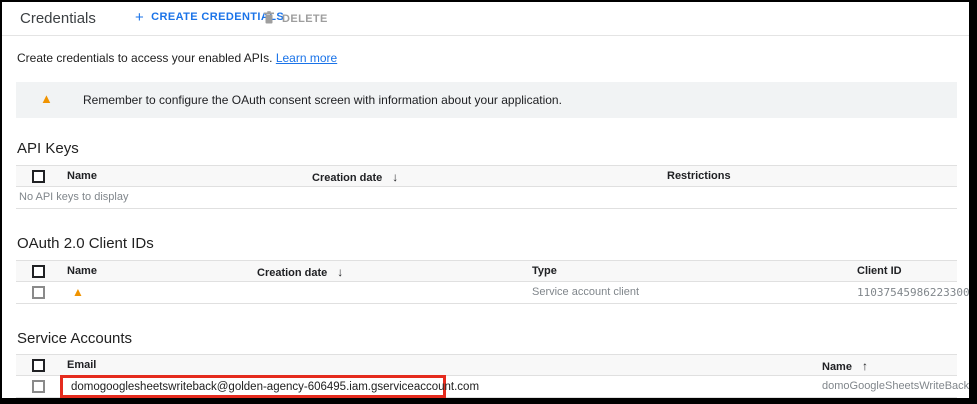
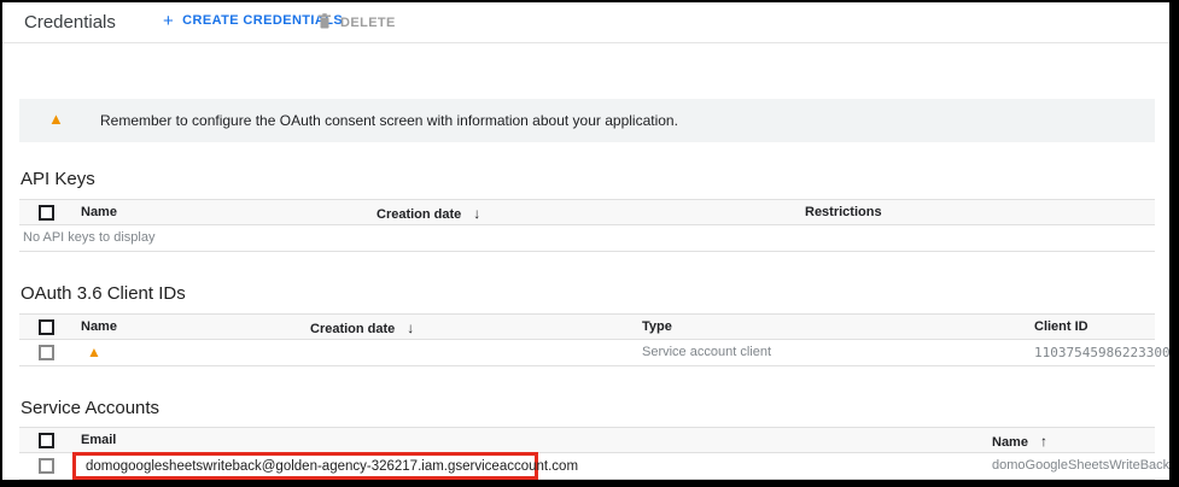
  Credentials
  +
  CREATE CREDENTIALS
  DELETE
- Create credentials to access your enabled APIs. Learn more
  ▲
  Remember to configure the OAuth consent screen with information about your application.
  API Keys
  Name
  Creation date ↓
  Restrictions
  No API keys to display
- OAuth 2.0 Client IDs
+ OAuth 3.6 Client IDs
  Name
  Creation date ↓
  Type
  Client ID
  ▲
  Service account client
  11037545986223300
  Service Accounts
  Email
  Name ↑
- domogooglesheetswriteback@golden-agency-606495.iam.gserviceaccount.com
+ domogooglesheetswriteback@golden-agency-326217.iam.gserviceaccount.com
  domoGoogleSheetsWriteBack
